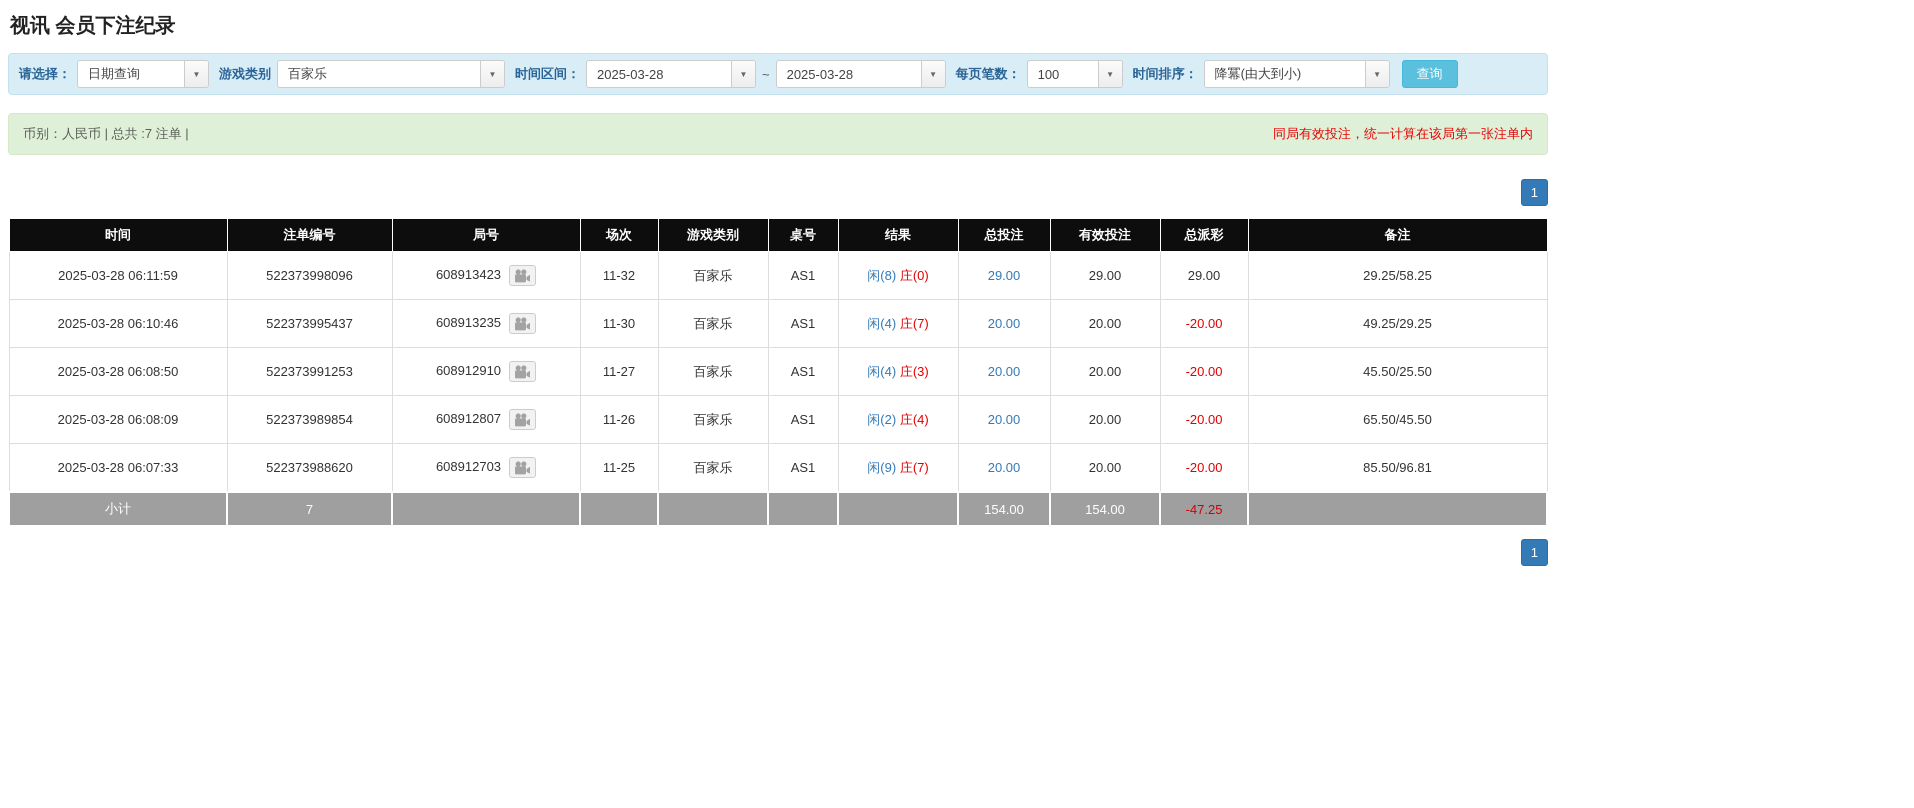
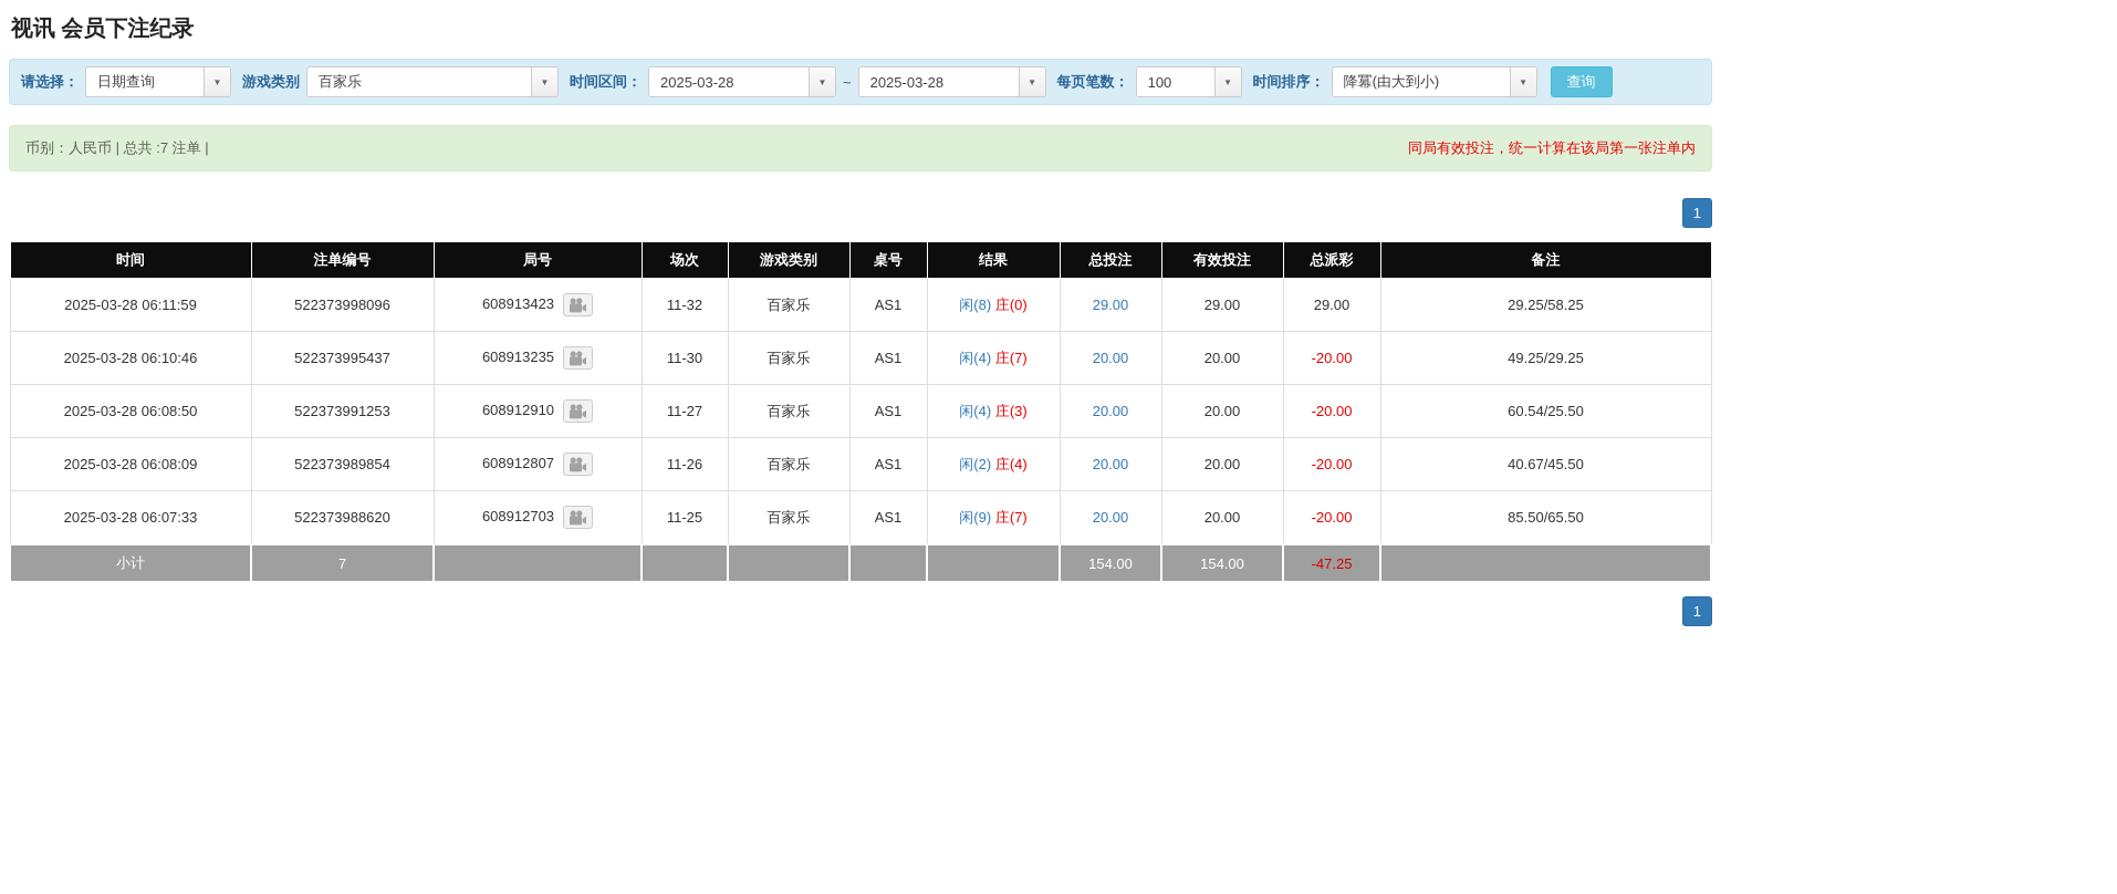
  视讯 会员下注纪录
  请选择：
  日期查询
  ▼
  游戏类别
  百家乐
  ▼
  时间区间：
  2025-03-28
  ▼
  ~
  2025-03-28
  ▼
  每页笔数：
  100
  ▼
  时间排序：
  降冪(由大到小)
  ▼
  查询
  币别：人民币 | 总共 :7 注单 |
  同局有效投注，统一计算在该局第一张注单内
  1
  时间	注单编号	局号	场次	游戏类别	桌号	结果	总投注	有效投注	总派彩	备注
  2025-03-28 06:11:59	522373998096	608913423	11-32	百家乐	AS1	闲(8) 庄(0)	29.00	29.00	29.00	29.25/58.25
  2025-03-28 06:10:46	522373995437	608913235	11-30	百家乐	AS1	闲(4) 庄(7)	20.00	20.00	-20.00	49.25/29.25
- 2025-03-28 06:08:50	522373991253	608912910	11-27	百家乐	AS1	闲(4) 庄(3)	20.00	20.00	-20.00	45.50/25.50
+ 2025-03-28 06:08:50	522373991253	608912910	11-27	百家乐	AS1	闲(4) 庄(3)	20.00	20.00	-20.00	60.54/25.50
- 2025-03-28 06:08:09	522373989854	608912807	11-26	百家乐	AS1	闲(2) 庄(4)	20.00	20.00	-20.00	65.50/45.50
+ 2025-03-28 06:08:09	522373989854	608912807	11-26	百家乐	AS1	闲(2) 庄(4)	20.00	20.00	-20.00	40.67/45.50
- 2025-03-28 06:07:33	522373988620	608912703	11-25	百家乐	AS1	闲(9) 庄(7)	20.00	20.00	-20.00	85.50/96.81
+ 2025-03-28 06:07:33	522373988620	608912703	11-25	百家乐	AS1	闲(9) 庄(7)	20.00	20.00	-20.00	85.50/65.50
  小计	7						154.00	154.00	-47.25
  1
